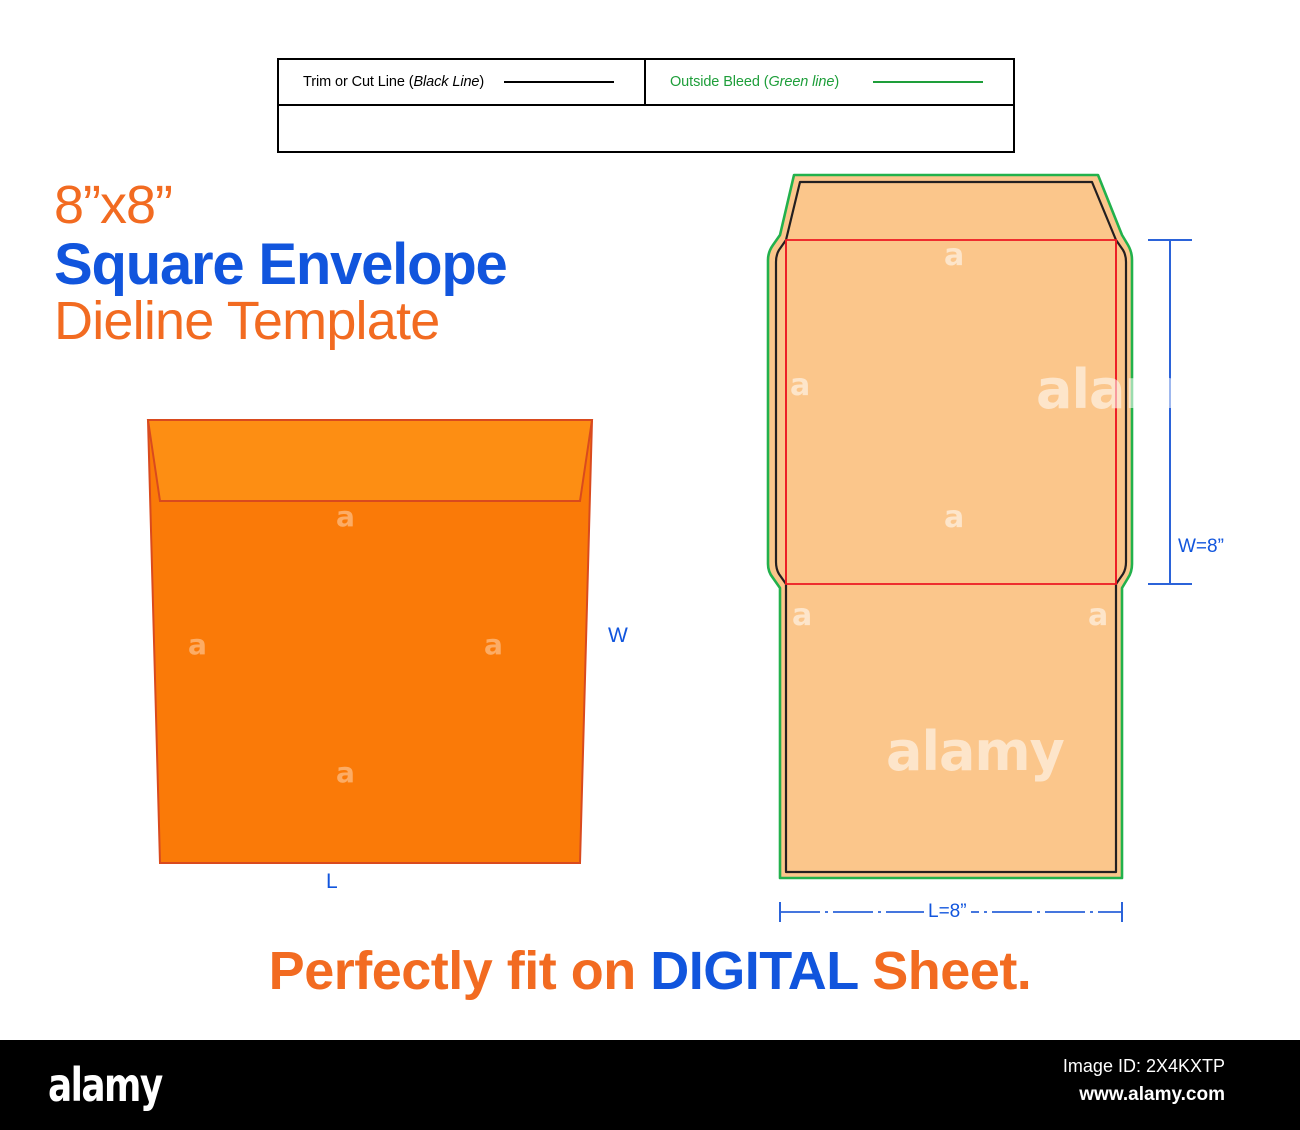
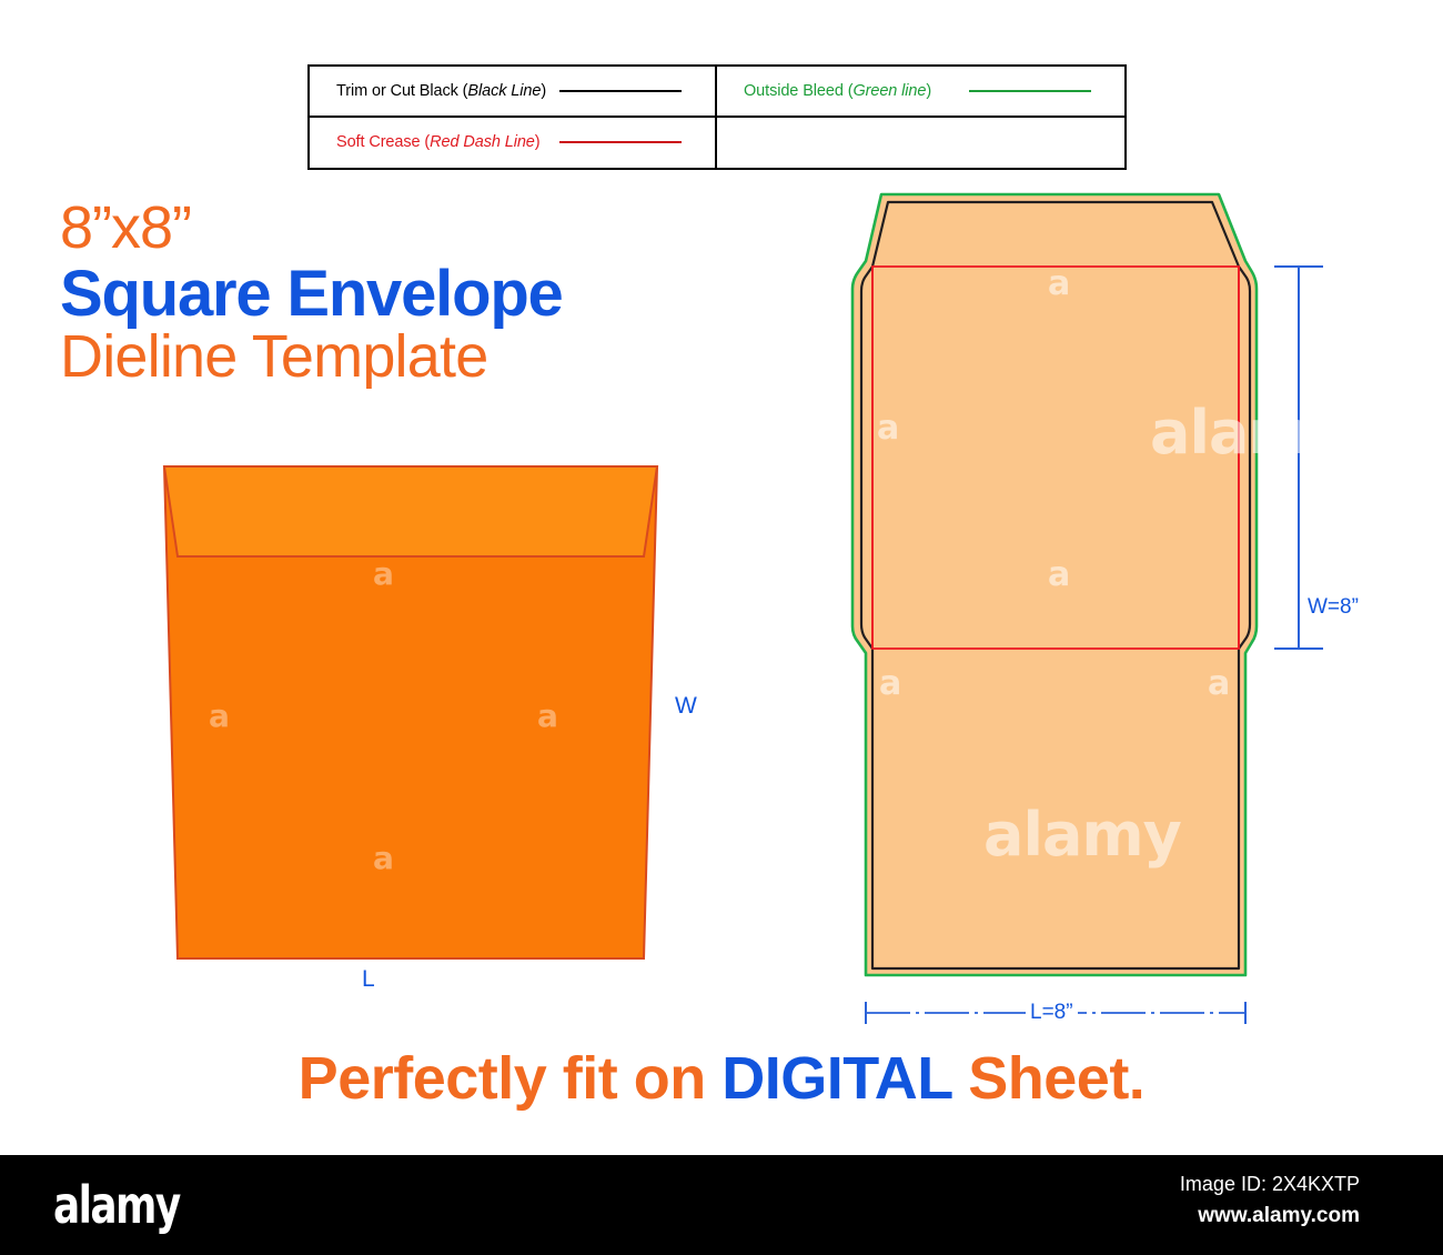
- Trim or Cut Line (Black Line)
+ Trim or Cut Black (Black Line)
  Outside Bleed (Green line)
+ Soft Crease (Red Dash Line)
  8”x8”
  Square Envelope
  Dieline Template
  a
  a
  a
  a
  W
  L
  W=8”
  L=8”
  a
  a
  alamy
  a
  a
  a
  alamy
  Perfectly fit on DIGITAL Sheet.
  alamy
  Image ID: 2X4KXTP
  www.alamy.com
